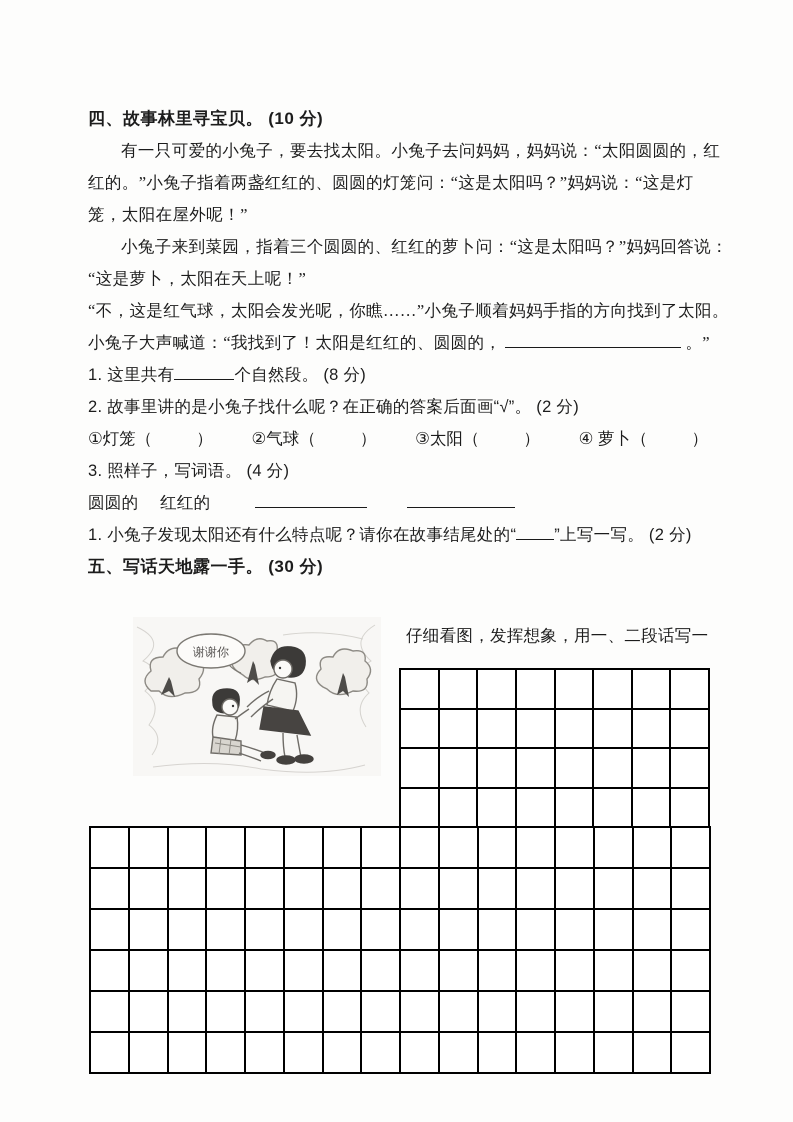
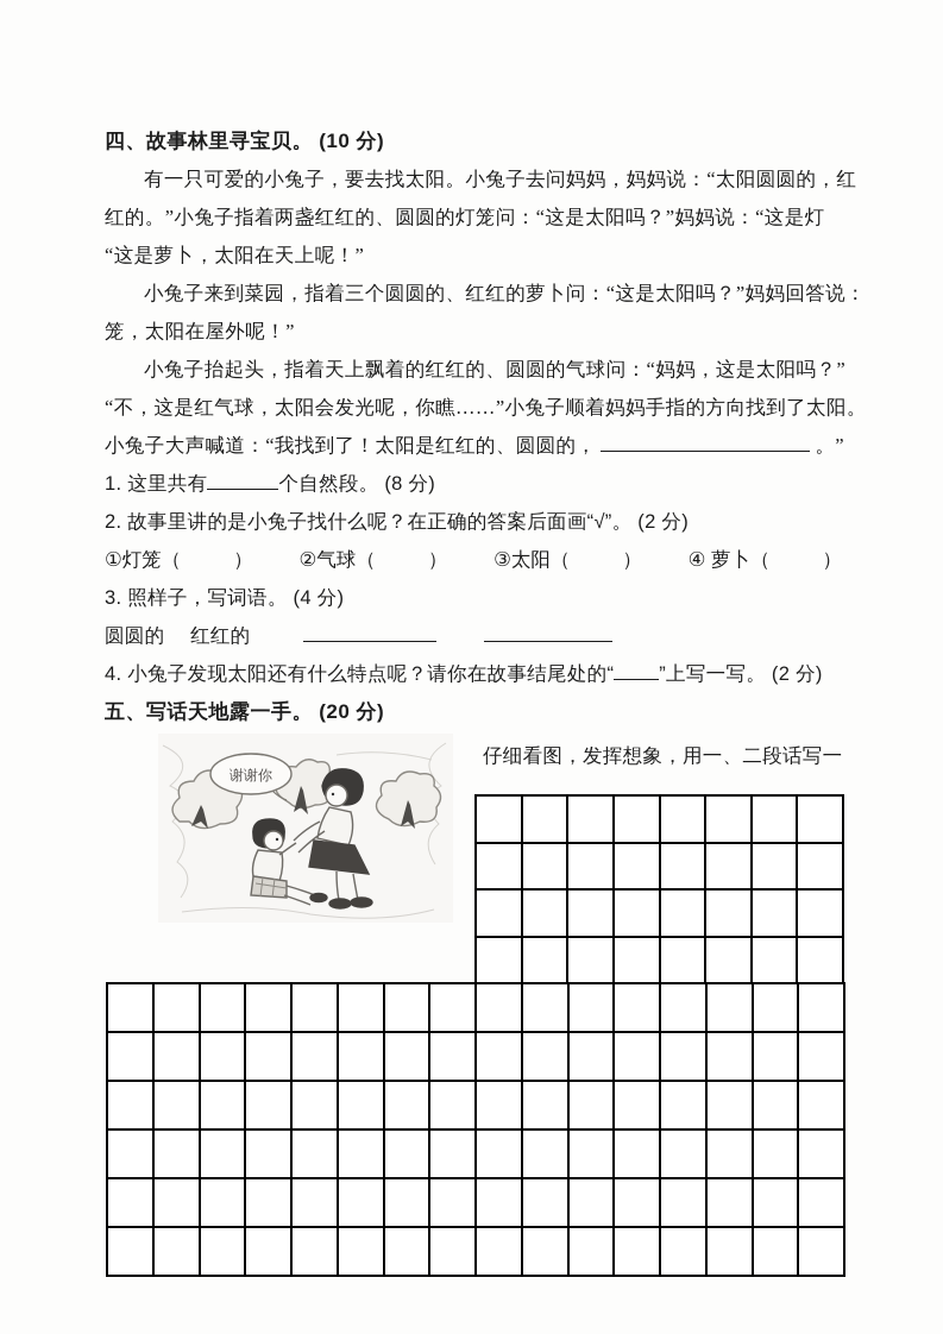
  四、故事林里寻宝贝。 (10 分)
  有一只可爱的小兔子，要去找太阳。小兔子去问妈妈，妈妈说：“太阳圆圆的，红
  红的。”小兔子指着两盏红红的、圆圆的灯笼问：“这是太阳吗？”妈妈说：“这是灯
- 笼，太阳在屋外呢！”
+ “这是萝卜，太阳在天上呢！”
  小兔子来到菜园，指着三个圆圆的、红红的萝卜问：“这是太阳吗？”妈妈回答说：
- “这是萝卜，太阳在天上呢！”
+ 笼，太阳在屋外呢！”
+ 小兔子抬起头，指着天上飘着的红红的、圆圆的气球问：“妈妈，这是太阳吗？”
  “不，这是红气球，太阳会发光呢，你瞧……”小兔子顺着妈妈手指的方向找到了太阳。
  小兔子大声喊道：“我找到了！太阳是红红的、圆圆的，
  。”
  1. 这里共有 个自然段。 (8 分)
  2. 故事里讲的是小兔子找什么呢？在正确的答案后面画“√”。 (2 分)
  ①灯笼（ ）
  ②气球（ ）
  ③太阳（ ）
  ④ 萝卜（ ）
  3. 照样子，写词语。 (4 分)
  圆圆的 红红的
- 1. 小兔子发现太阳还有什么特点呢？请你在故事结尾处的“ ”上写一写。 (2 分)
+ 4. 小兔子发现太阳还有什么特点呢？请你在故事结尾处的“ ”上写一写。 (2 分)
- 五、写话天地露一手。 (30 分)
+ 五、写话天地露一手。 (20 分)
  谢谢你
  仔细看图，发挥想象，用一、二段话写一
